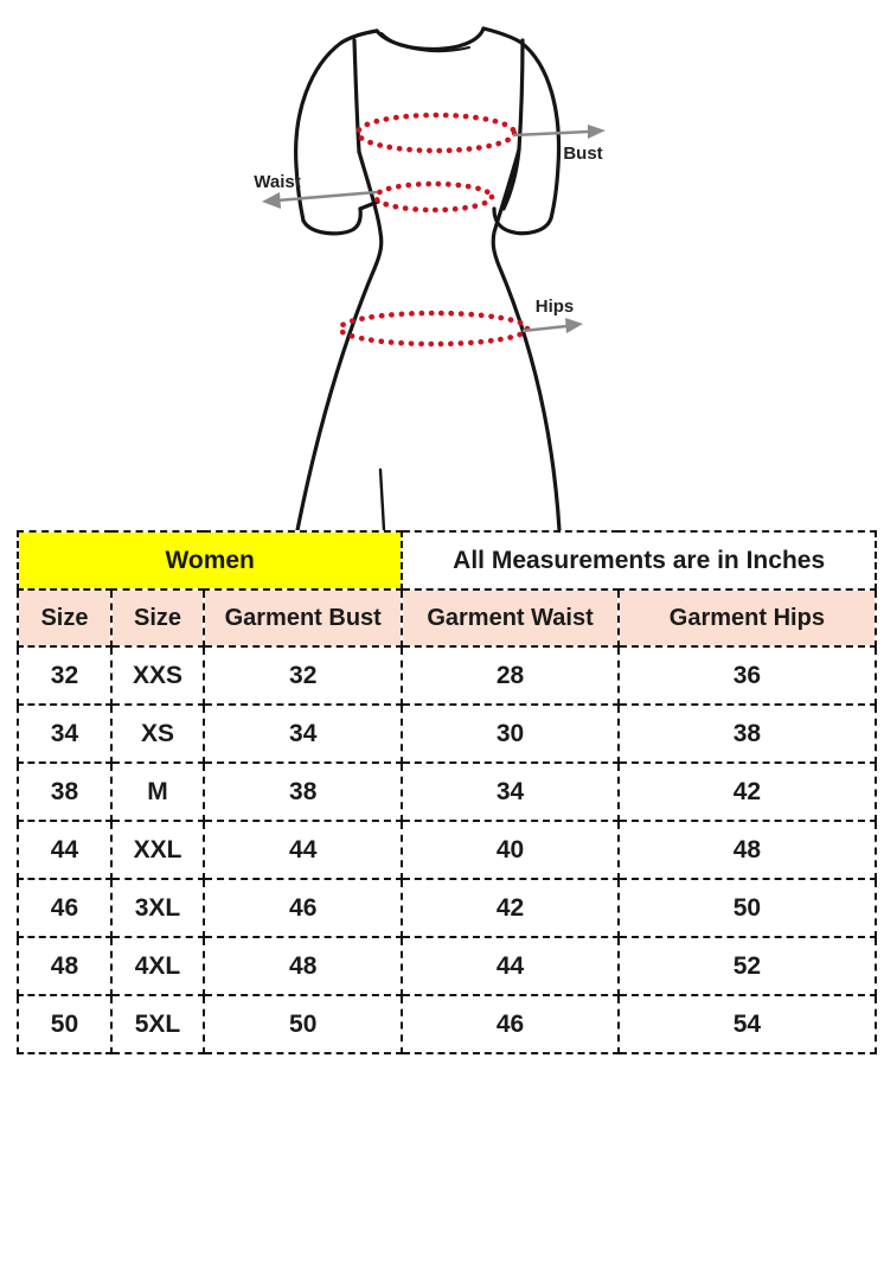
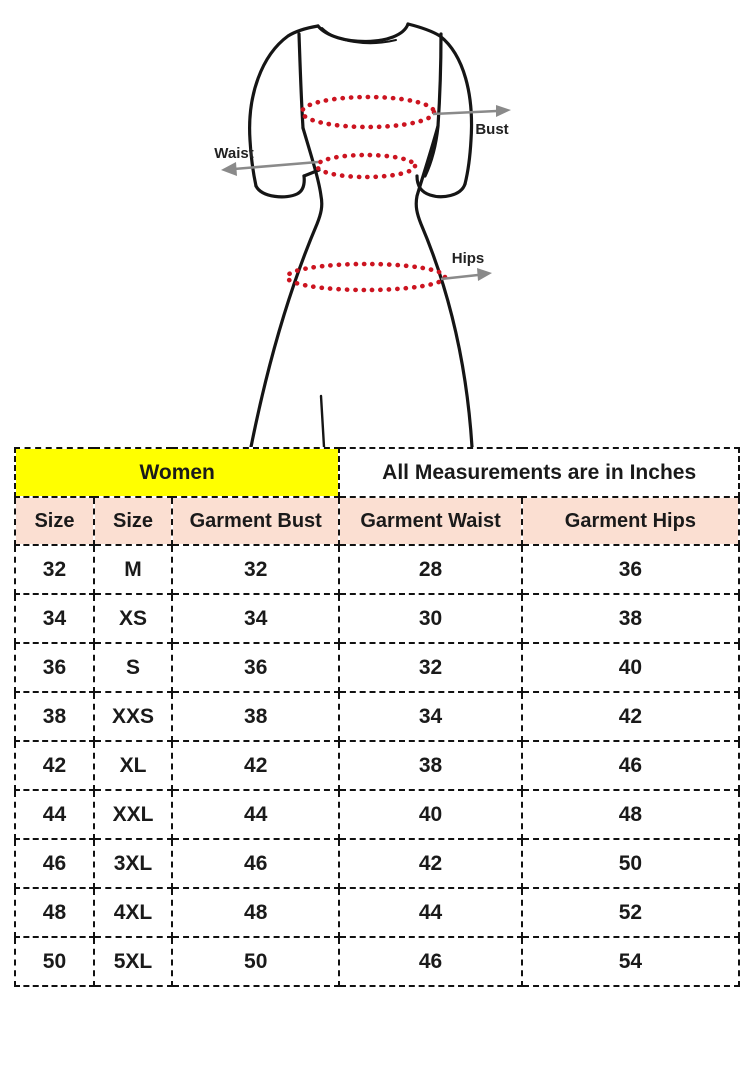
  Bust
  Waist
  Hips
  Women	All Measurements are in Inches
  Size	Size	Garment Bust	Garment Waist	Garment Hips
- 32	XXS	32	28	36
+ 32	M	32	28	36
  34	XS	34	30	38
+ 36	S	36	32	40
- 38	M	38	34	42
+ 38	XXS	38	34	42
+ 42	XL	42	38	46
  44	XXL	44	40	48
  46	3XL	46	42	50
  48	4XL	48	44	52
  50	5XL	50	46	54
